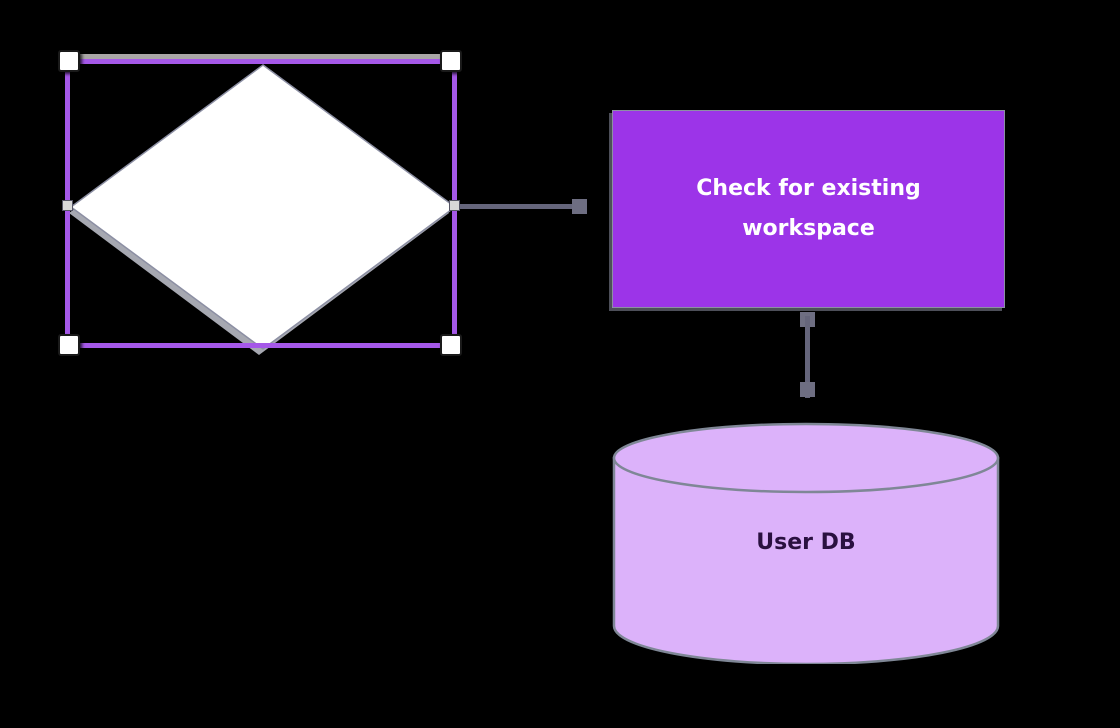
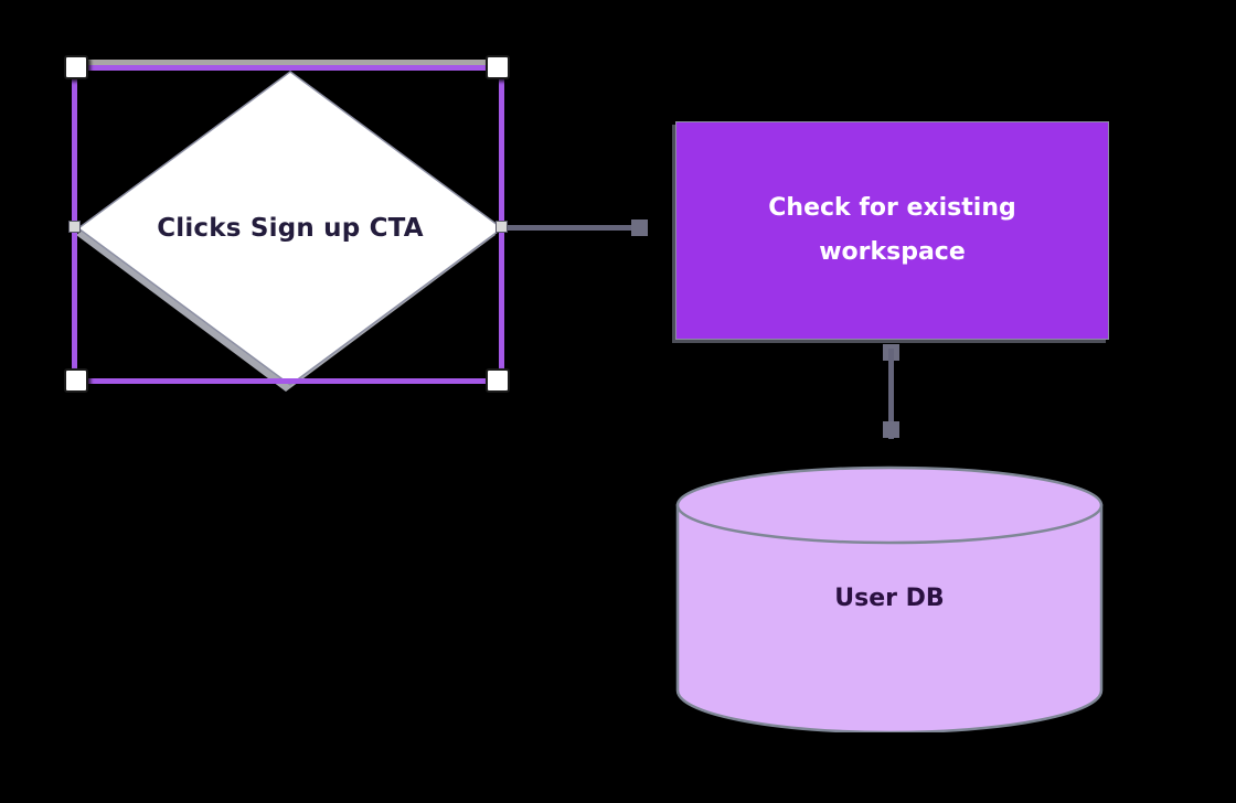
+ Clicks Sign up CTA
  Check for existing workspace
  User DB
